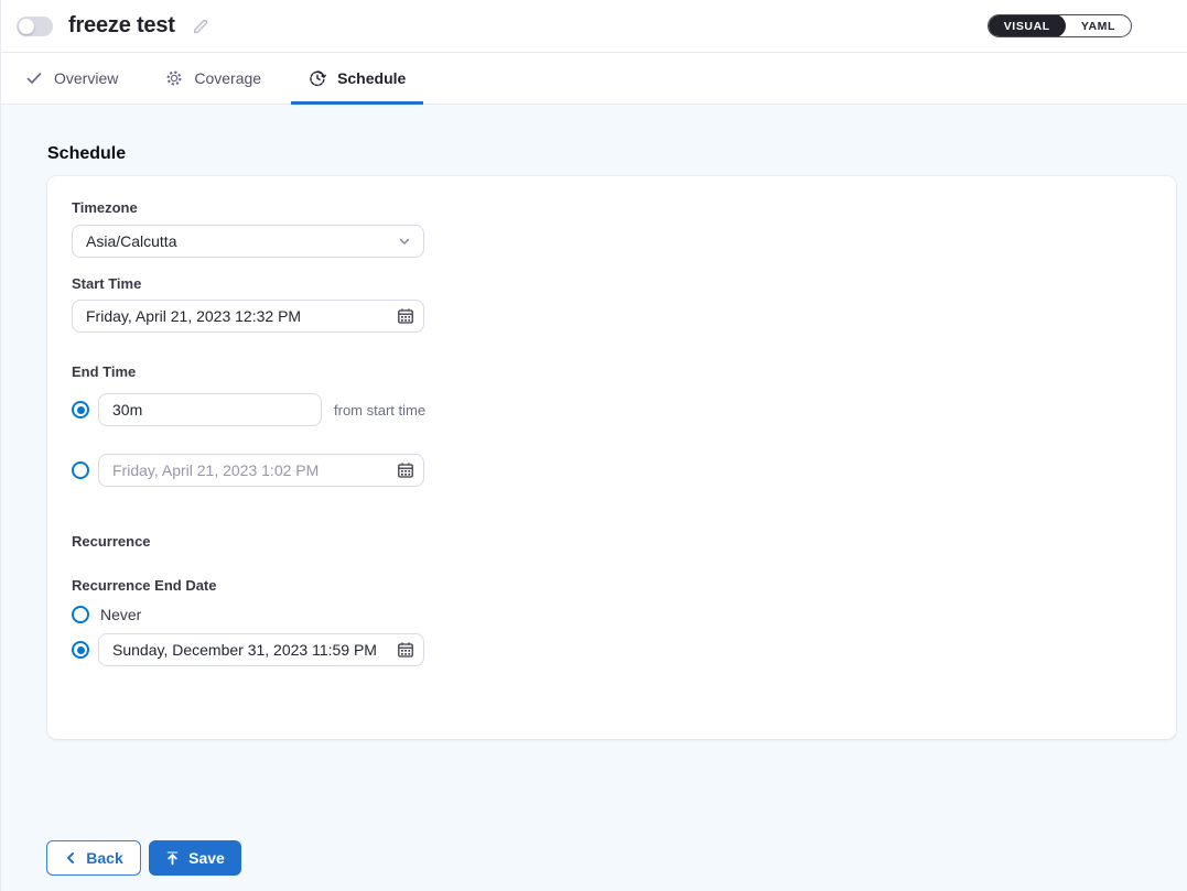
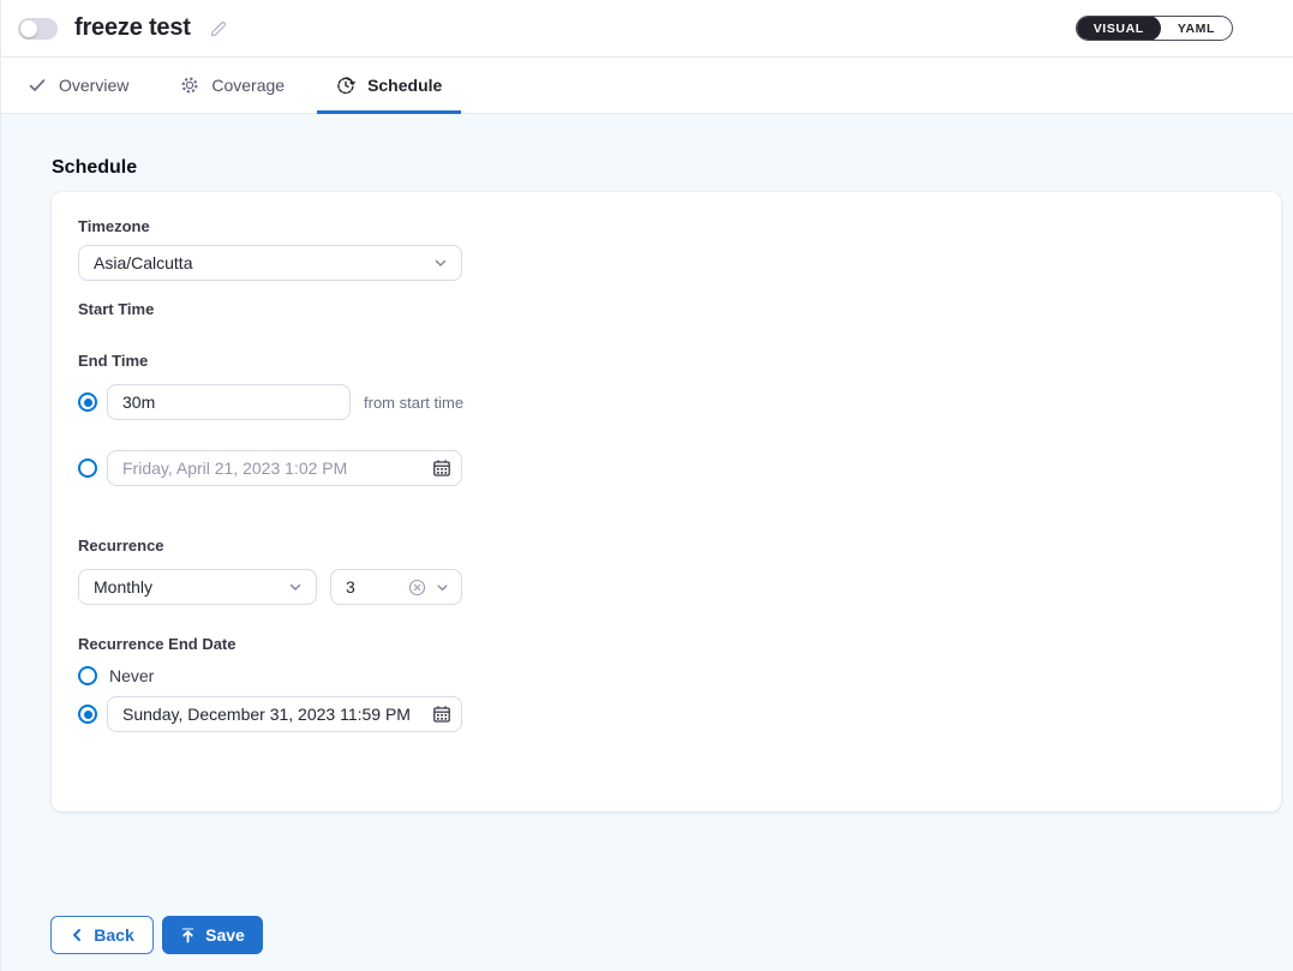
  freeze test
  VISUAL
  YAML
  Overview
  Coverage
  Schedule
  Schedule
  Timezone
  Asia/Calcutta
  Start Time
- Friday, April 21, 2023 12:32 PM
  End Time
  30m
  from start time
  Friday, April 21, 2023 1:02 PM
  Recurrence
+ Monthly
+ 3
  Recurrence End Date
  Never
  Sunday, December 31, 2023 11:59 PM
  Back
  Save
